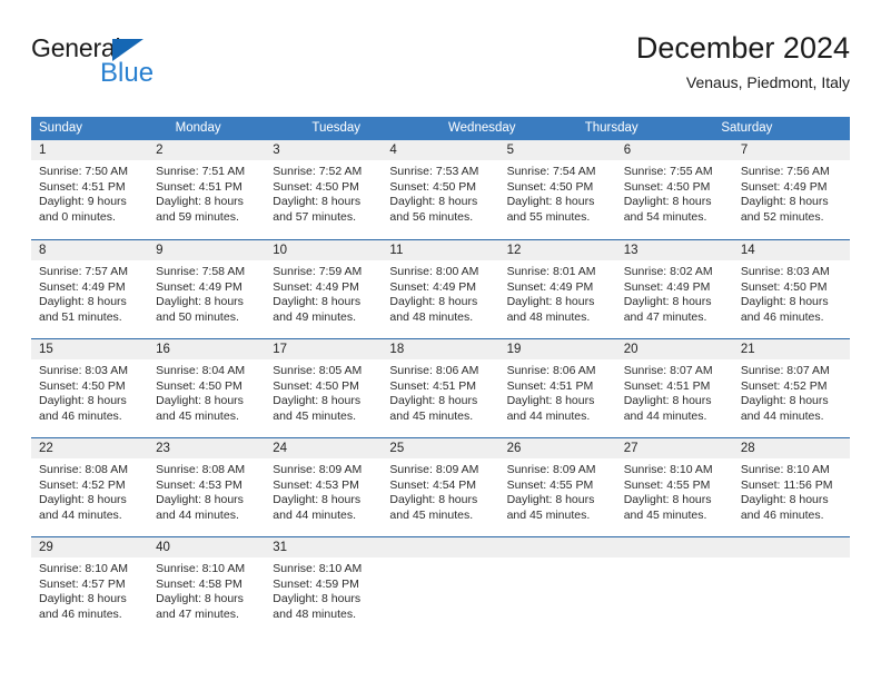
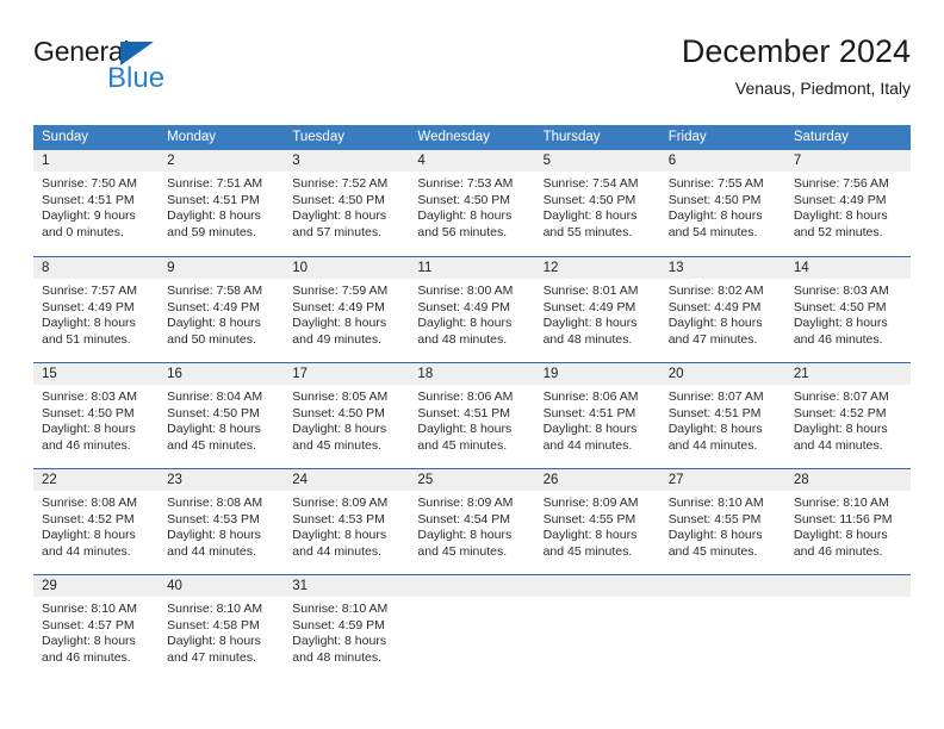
  General
  Blue
  December 2024
  Venaus, Piedmont, Italy
  Sunday
  Monday
  Tuesday
  Wednesday
  Thursday
+ Friday
  Saturday
  1
  Sunrise: 7:50 AM
  Sunset: 4:51 PM
  Daylight: 9 hours
  and 0 minutes.
  2
  Sunrise: 7:51 AM
  Sunset: 4:51 PM
  Daylight: 8 hours
  and 59 minutes.
  3
  Sunrise: 7:52 AM
  Sunset: 4:50 PM
  Daylight: 8 hours
  and 57 minutes.
  4
  Sunrise: 7:53 AM
  Sunset: 4:50 PM
  Daylight: 8 hours
  and 56 minutes.
  5
  Sunrise: 7:54 AM
  Sunset: 4:50 PM
  Daylight: 8 hours
  and 55 minutes.
  6
  Sunrise: 7:55 AM
  Sunset: 4:50 PM
  Daylight: 8 hours
  and 54 minutes.
  7
  Sunrise: 7:56 AM
  Sunset: 4:49 PM
  Daylight: 8 hours
  and 52 minutes.
  8
  Sunrise: 7:57 AM
  Sunset: 4:49 PM
  Daylight: 8 hours
  and 51 minutes.
  9
  Sunrise: 7:58 AM
  Sunset: 4:49 PM
  Daylight: 8 hours
  and 50 minutes.
  10
  Sunrise: 7:59 AM
  Sunset: 4:49 PM
  Daylight: 8 hours
  and 49 minutes.
  11
  Sunrise: 8:00 AM
  Sunset: 4:49 PM
  Daylight: 8 hours
  and 48 minutes.
  12
  Sunrise: 8:01 AM
  Sunset: 4:49 PM
  Daylight: 8 hours
  and 48 minutes.
  13
  Sunrise: 8:02 AM
  Sunset: 4:49 PM
  Daylight: 8 hours
  and 47 minutes.
  14
  Sunrise: 8:03 AM
  Sunset: 4:50 PM
  Daylight: 8 hours
  and 46 minutes.
  15
  Sunrise: 8:03 AM
  Sunset: 4:50 PM
  Daylight: 8 hours
  and 46 minutes.
  16
  Sunrise: 8:04 AM
  Sunset: 4:50 PM
  Daylight: 8 hours
  and 45 minutes.
  17
  Sunrise: 8:05 AM
  Sunset: 4:50 PM
  Daylight: 8 hours
  and 45 minutes.
  18
  Sunrise: 8:06 AM
  Sunset: 4:51 PM
  Daylight: 8 hours
  and 45 minutes.
  19
  Sunrise: 8:06 AM
  Sunset: 4:51 PM
  Daylight: 8 hours
  and 44 minutes.
  20
  Sunrise: 8:07 AM
  Sunset: 4:51 PM
  Daylight: 8 hours
  and 44 minutes.
  21
  Sunrise: 8:07 AM
  Sunset: 4:52 PM
  Daylight: 8 hours
  and 44 minutes.
  22
  Sunrise: 8:08 AM
  Sunset: 4:52 PM
  Daylight: 8 hours
  and 44 minutes.
  23
  Sunrise: 8:08 AM
  Sunset: 4:53 PM
  Daylight: 8 hours
  and 44 minutes.
  24
  Sunrise: 8:09 AM
  Sunset: 4:53 PM
  Daylight: 8 hours
  and 44 minutes.
  25
  Sunrise: 8:09 AM
  Sunset: 4:54 PM
  Daylight: 8 hours
  and 45 minutes.
  26
  Sunrise: 8:09 AM
  Sunset: 4:55 PM
  Daylight: 8 hours
  and 45 minutes.
  27
  Sunrise: 8:10 AM
  Sunset: 4:55 PM
  Daylight: 8 hours
  and 45 minutes.
  28
  Sunrise: 8:10 AM
  Sunset: 11:56 PM
  Daylight: 8 hours
  and 46 minutes.
  29
  Sunrise: 8:10 AM
  Sunset: 4:57 PM
  Daylight: 8 hours
  and 46 minutes.
  40
  Sunrise: 8:10 AM
  Sunset: 4:58 PM
  Daylight: 8 hours
  and 47 minutes.
  31
  Sunrise: 8:10 AM
  Sunset: 4:59 PM
  Daylight: 8 hours
  and 48 minutes.
